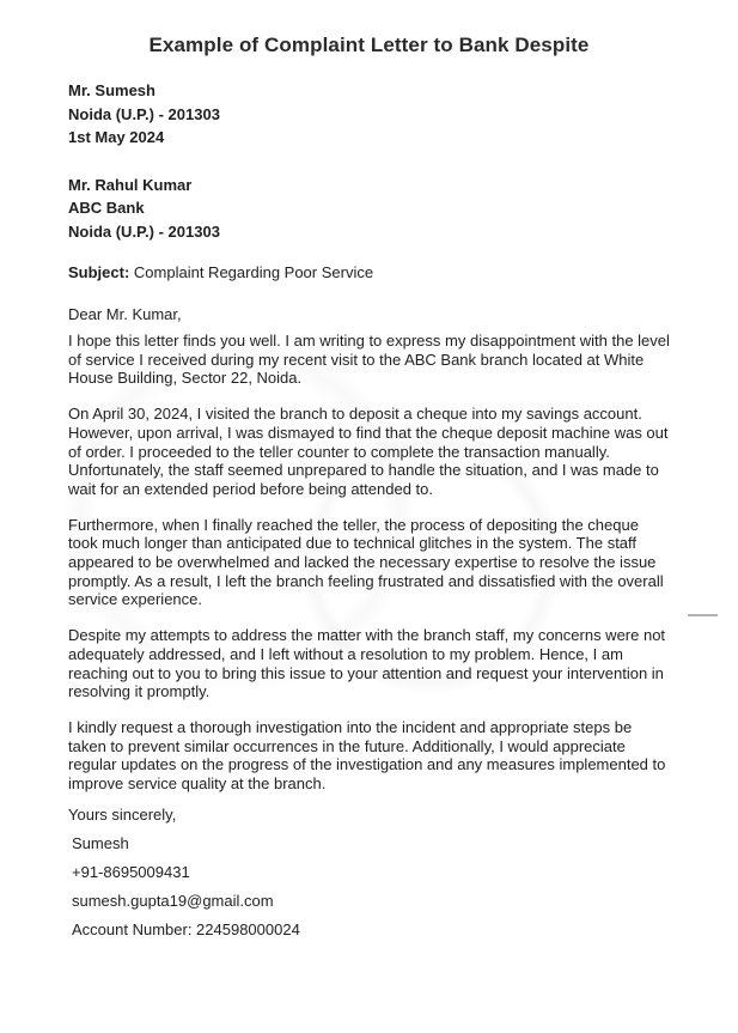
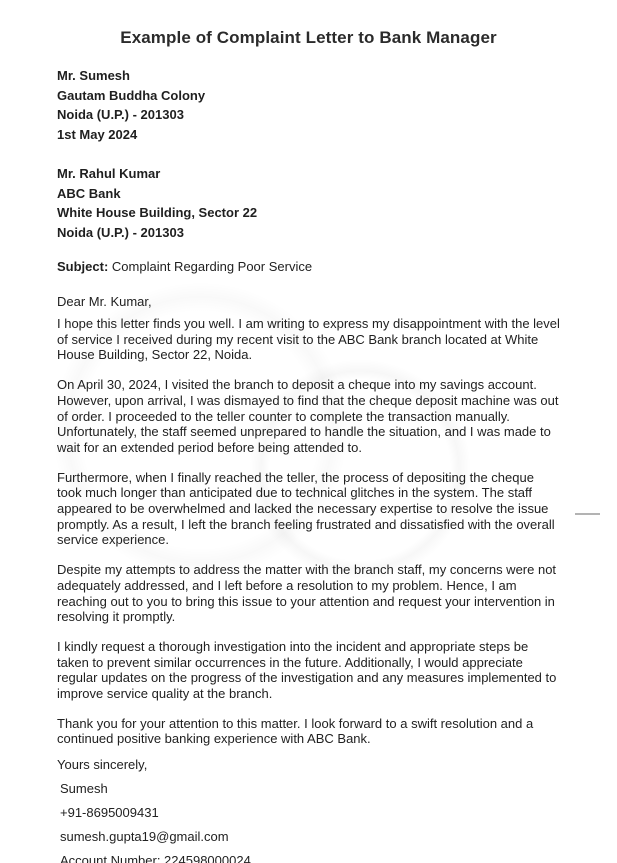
- Example of Complaint Letter to Bank Despite
+ Example of Complaint Letter to Bank Manager
  Mr. Sumesh
+ Gautam Buddha Colony
  Noida (U.P.) - 201303
  1st May 2024
  Mr. Rahul Kumar
  ABC Bank
+ White House Building, Sector 22
  Noida (U.P.) - 201303
  Subject: Complaint Regarding Poor Service
  Dear Mr. Kumar,
  I hope this letter finds you well. I am writing to express my disappointment with the level of service I received during my recent visit to the ABC Bank branch located at White House Building, Sector 22, Noida.
  On April 30, 2024, I visited the branch to deposit a cheque into my savings account. However, upon arrival, I was dismayed to find that the cheque deposit machine was out of order. I proceeded to the teller counter to complete the transaction manually. Unfortunately, the staff seemed unprepared to handle the situation, and I was made to wait for an extended period before being attended to.
  Furthermore, when I finally reached the teller, the process of depositing the cheque took much longer than anticipated due to technical glitches in the system. The staff appeared to be overwhelmed and lacked the necessary expertise to resolve the issue promptly. As a result, I left the branch feeling frustrated and dissatisfied with the overall service experience.
- Despite my attempts to address the matter with the branch staff, my concerns were not adequately addressed, and I left without a resolution to my problem. Hence, I am reaching out to you to bring this issue to your attention and request your intervention in resolving it promptly.
+ Despite my attempts to address the matter with the branch staff, my concerns were not adequately addressed, and I left before a resolution to my problem. Hence, I am reaching out to you to bring this issue to your attention and request your intervention in resolving it promptly.
  I kindly request a thorough investigation into the incident and appropriate steps be taken to prevent similar occurrences in the future. Additionally, I would appreciate regular updates on the progress of the investigation and any measures implemented to improve service quality at the branch.
+ Thank you for your attention to this matter. I look forward to a swift resolution and a continued positive banking experience with ABC Bank.
  Yours sincerely,
  Sumesh
  +91-8695009431
  sumesh.gupta19@gmail.com
  Account Number: 224598000024
